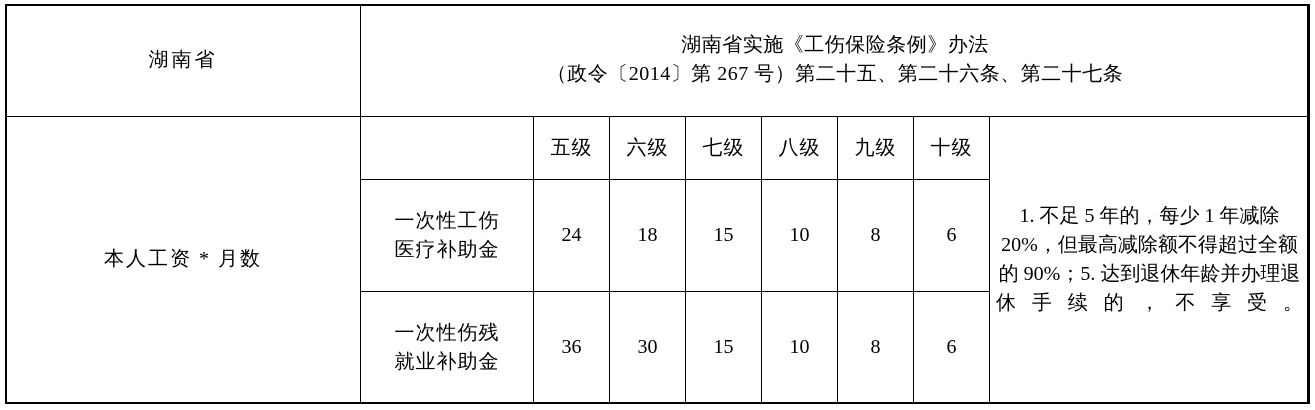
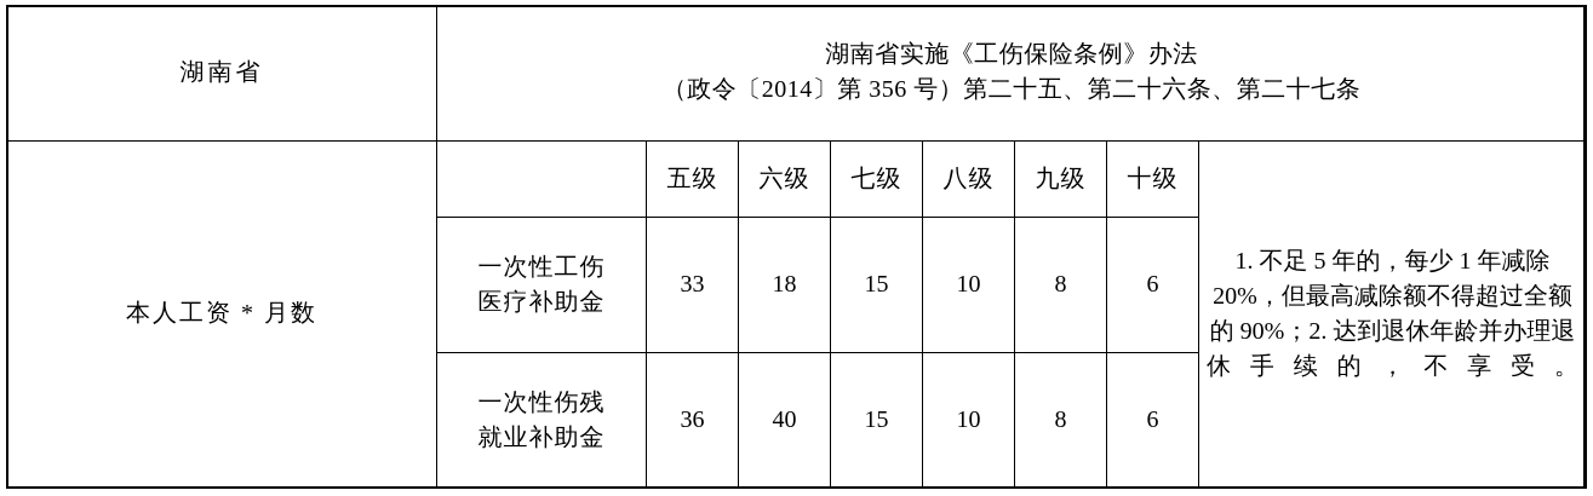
- 湖南省	湖南省实施《工伤保险条例》办法 （政令〔2014〕第 267 号）第二十五、第二十六条、第二十七条
+ 湖南省	湖南省实施《工伤保险条例》办法 （政令〔2014〕第 356 号）第二十五、第二十六条、第二十七条
- 本人工资 * 月数		五级	六级	七级	八级	九级	十级	1. 不足 5 年的，每少 1 年减除 20%，但最高减除额不得超过全额的 90%；5. 达到退休年龄并办理退休手续的，不享受。
+ 本人工资 * 月数		五级	六级	七级	八级	九级	十级	1. 不足 5 年的，每少 1 年减除 20%，但最高减除额不得超过全额的 90%；2. 达到退休年龄并办理退休手续的，不享受。
- 一次性工伤 医疗补助金	24	18	15	10	8	6
+ 一次性工伤 医疗补助金	33	18	15	10	8	6
- 一次性伤残 就业补助金	36	30	15	10	8	6
+ 一次性伤残 就业补助金	36	40	15	10	8	6
